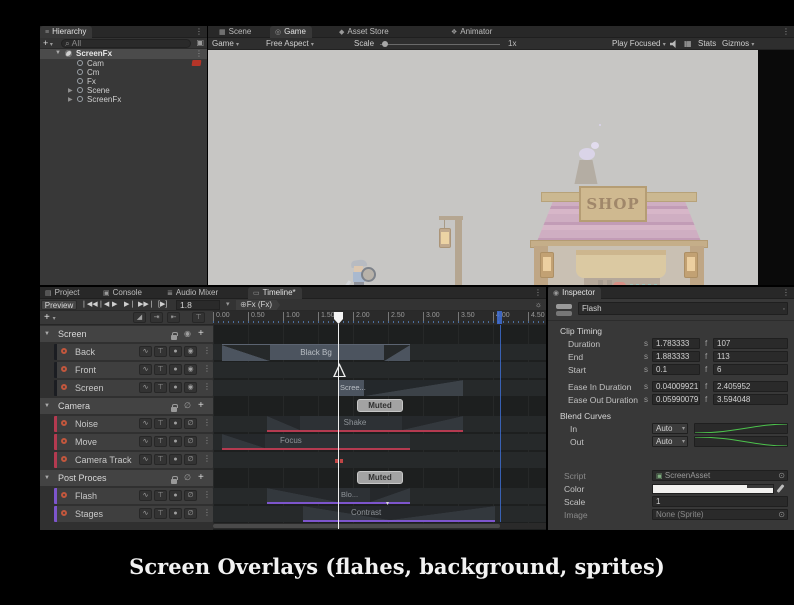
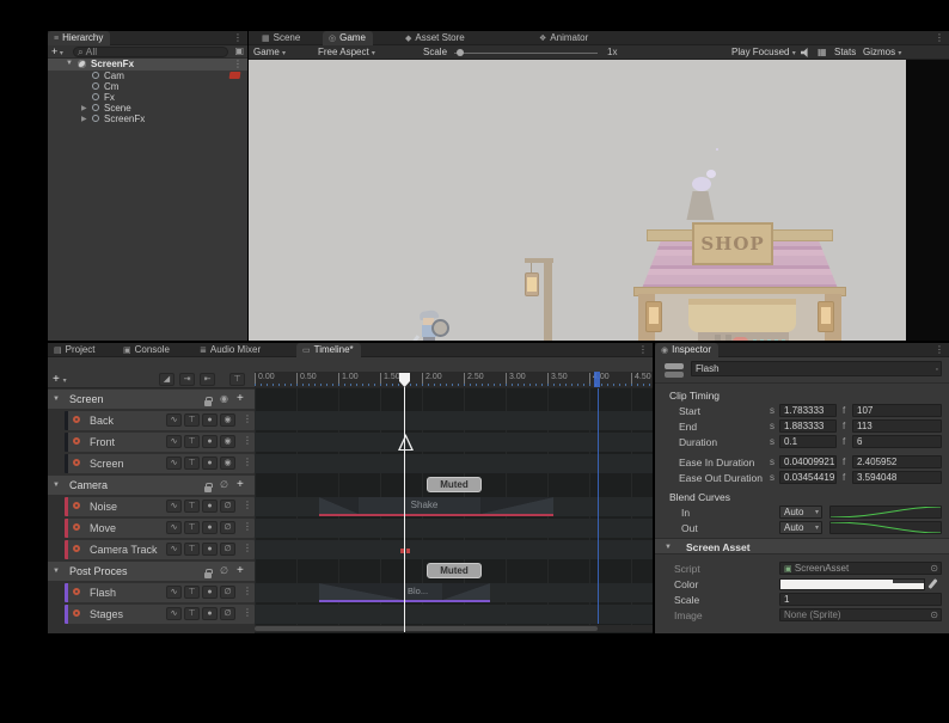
  Hierarchy
  ⋮
  ⌕ All
  ▣
  ScreenFx
  ⋮
  Cam
  Cm
  Fx
  Scene
  ScreenFx
  Scene
  Game
  Asset Store
  Animator
  ⋮
  Game
  Free Aspect
  Scale
  1x
  Play Focused
  ▦
  Stats
  Gizmos
  SHOP
  Project
  Console
  Audio Mixer
  Timeline*
  ⋮
- Preview
- 1.8
- ⊕Fx (Fx)
- ☼
  Screen
  ◉
  +
  Camera
  ∅
  +
  Post Proces
  ∅
  +
  Back
  ⋮
  Front
  ⋮
  Screen
  ⋮
  Noise
  ⋮
  Move
  ⋮
  Camera Track
  ⋮
  Flash
  ⋮
  Stages
  ⋮
- Black Bg
- Scree...
  Muted
  Shake
- Focus
  Muted
  Blo...
- Contrast
  Inspector
  ⋮
  Flash
  Clip Timing
- Duration
+ Start
  s
  1.783333
  f
  107
  End
  s
  1.883333
  f
  113
- Start
+ Duration
  s
  0.1
  f
  6
  Ease In Duration
  s
  0.04009921
  f
  2.405952
  Ease Out Duration
  s
- 0.05990079
+ 0.03454419
  f
  3.594048
  Blend Curves
  In
  Auto
  Out
  Auto
+ Screen Asset
  Script
  ScreenAsset
  ⊙
  Color
  Scale
  1
  Image
  None (Sprite)
  ⊙
- Screen Overlays (flahes, background, sprites)
